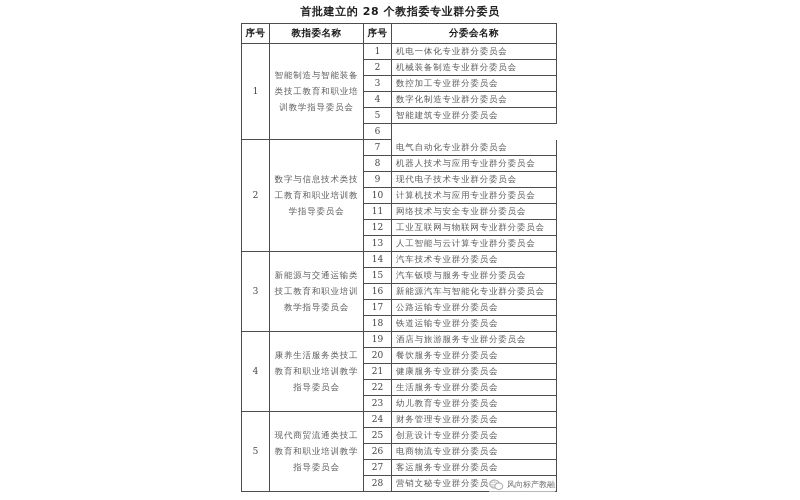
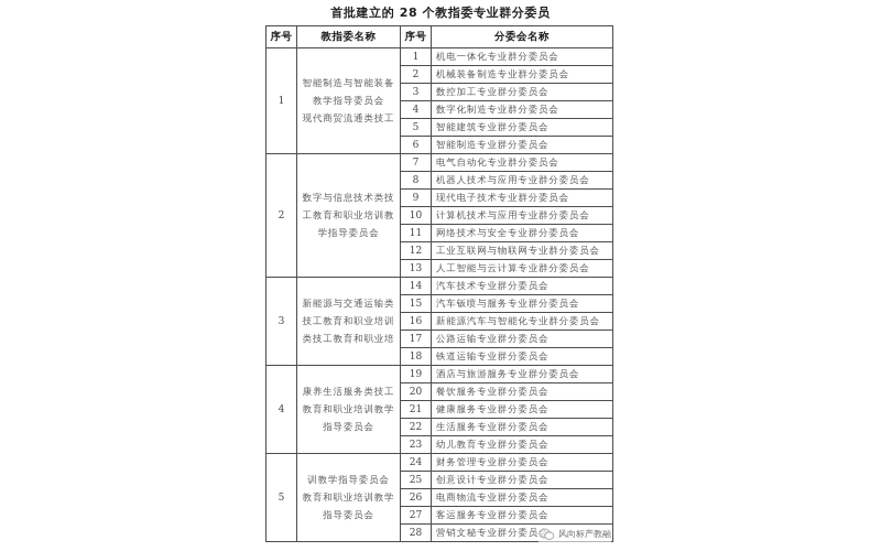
  首批建立的 28 个教指委专业群分委员
  序号
  教指委名称
  序号
  分委会名称
  1
  智能制造与智能装备
- 类技工教育和职业培
+ 教学指导委员会
- 训教学指导委员会
+ 现代商贸流通类技工
  1
  机电一体化专业群分委员会
  2
  机械装备制造专业群分委员会
  3
  数控加工专业群分委员会
  4
  数字化制造专业群分委员会
  5
  智能建筑专业群分委员会
  6
+ 智能制造专业群分委员会
  2
  数字与信息技术类技
  工教育和职业培训教
  学指导委员会
  7
  电气自动化专业群分委员会
  8
  机器人技术与应用专业群分委员会
  9
  现代电子技术专业群分委员会
  10
  计算机技术与应用专业群分委员会
  11
  网络技术与安全专业群分委员会
  12
  工业互联网与物联网专业群分委员会
  13
  人工智能与云计算专业群分委员会
  3
  新能源与交通运输类
  技工教育和职业培训
- 教学指导委员会
+ 类技工教育和职业培
  14
  汽车技术专业群分委员会
  15
  汽车钣喷与服务专业群分委员会
  16
  新能源汽车与智能化专业群分委员会
  17
  公路运输专业群分委员会
  18
  铁道运输专业群分委员会
  4
  康养生活服务类技工
  教育和职业培训教学
  指导委员会
  19
  酒店与旅游服务专业群分委员会
  20
  餐饮服务专业群分委员会
  21
  健康服务专业群分委员会
  22
  生活服务专业群分委员会
  23
  幼儿教育专业群分委员会
  5
- 现代商贸流通类技工
+ 训教学指导委员会
  教育和职业培训教学
  指导委员会
  24
  财务管理专业群分委员会
  25
  创意设计专业群分委员会
  26
  电商物流专业群分委员会
  27
  客运服务专业群分委员会
  28
  营销文秘专业群分委员会
  风向标产教融
